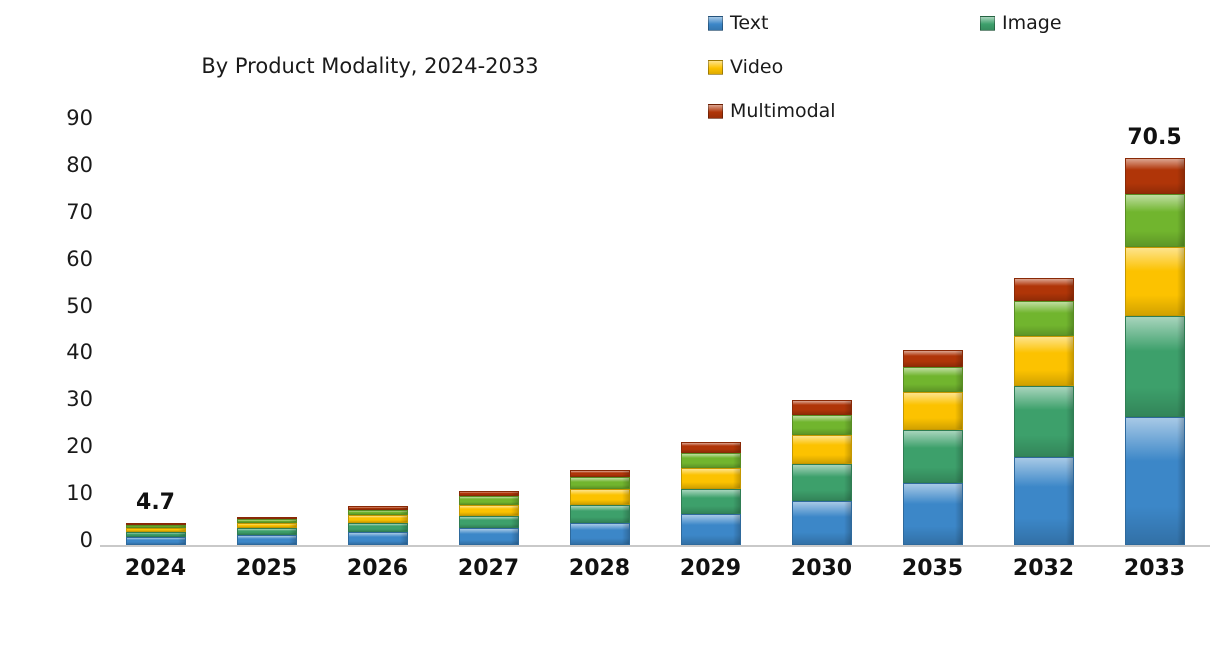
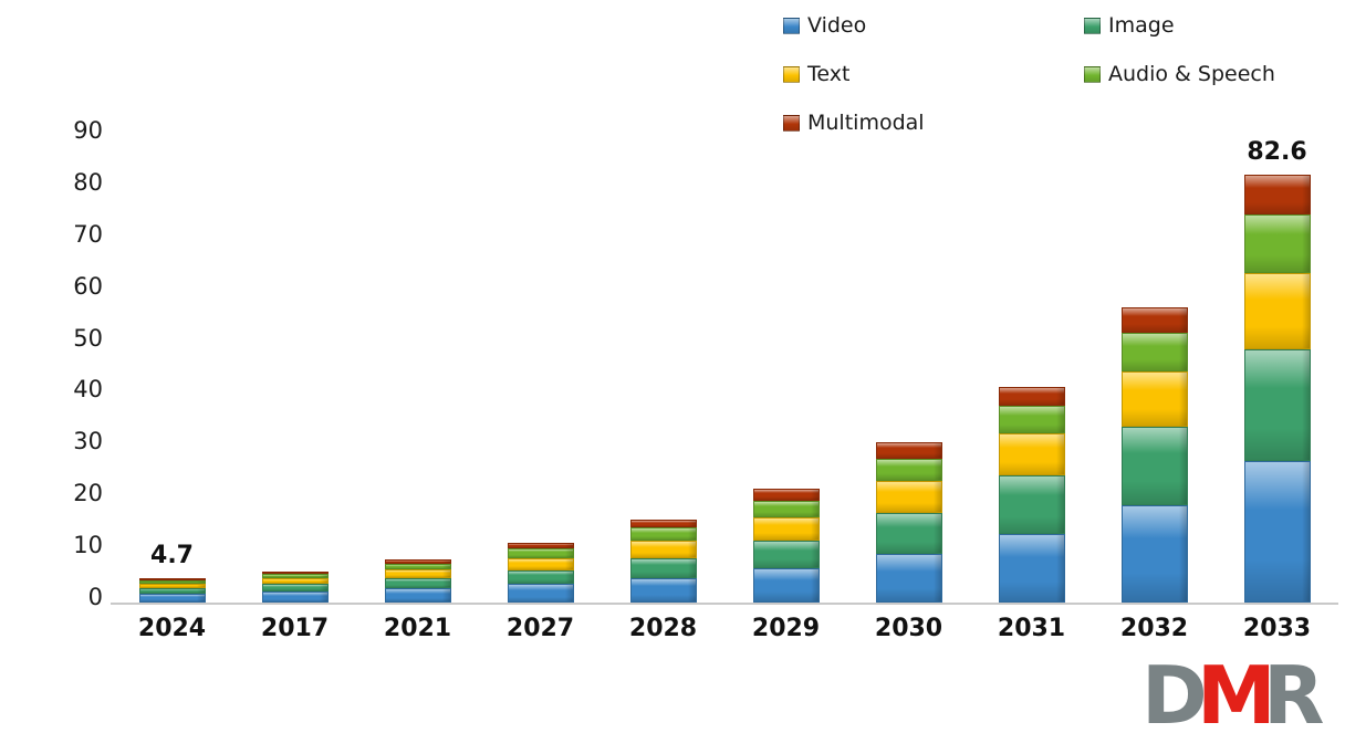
- By Product Modality, 2024-2033
- Text
+ Video
  Image
- Video
+ Text
+ Audio & Speech
  Multimodal
  0
  10
  20
  30
  40
  50
  60
  70
  80
  90
  4.7
- 70.5
+ 82.6
  2024
- 2025
+ 2017
- 2026
+ 2021
  2027
  2028
  2029
  2030
- 2035
+ 2031
  2032
  2033
+ D
+ R
+ M
